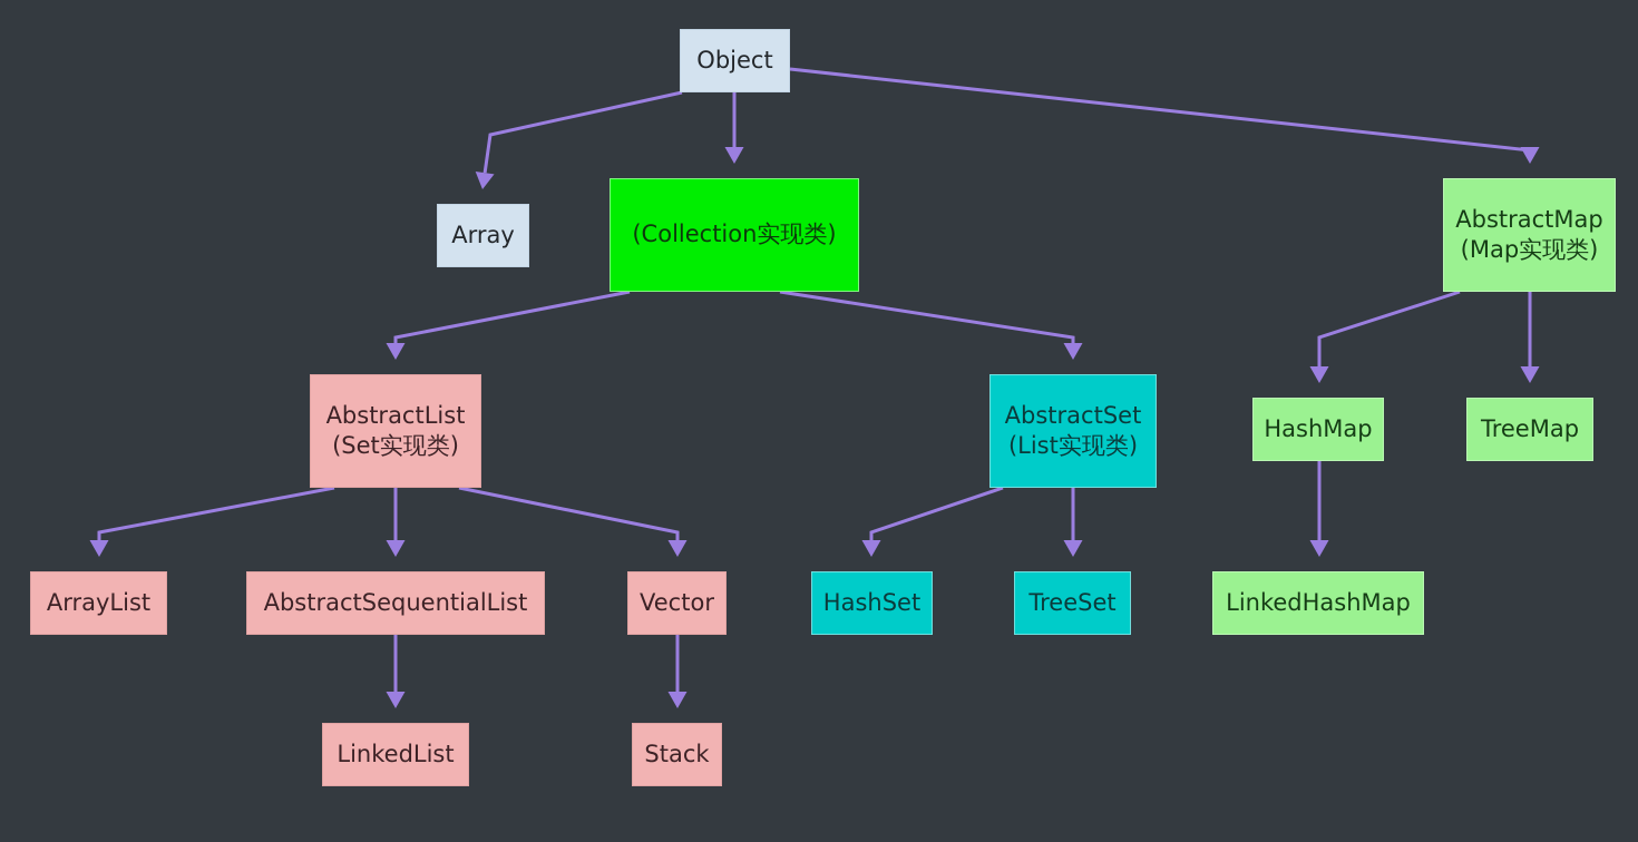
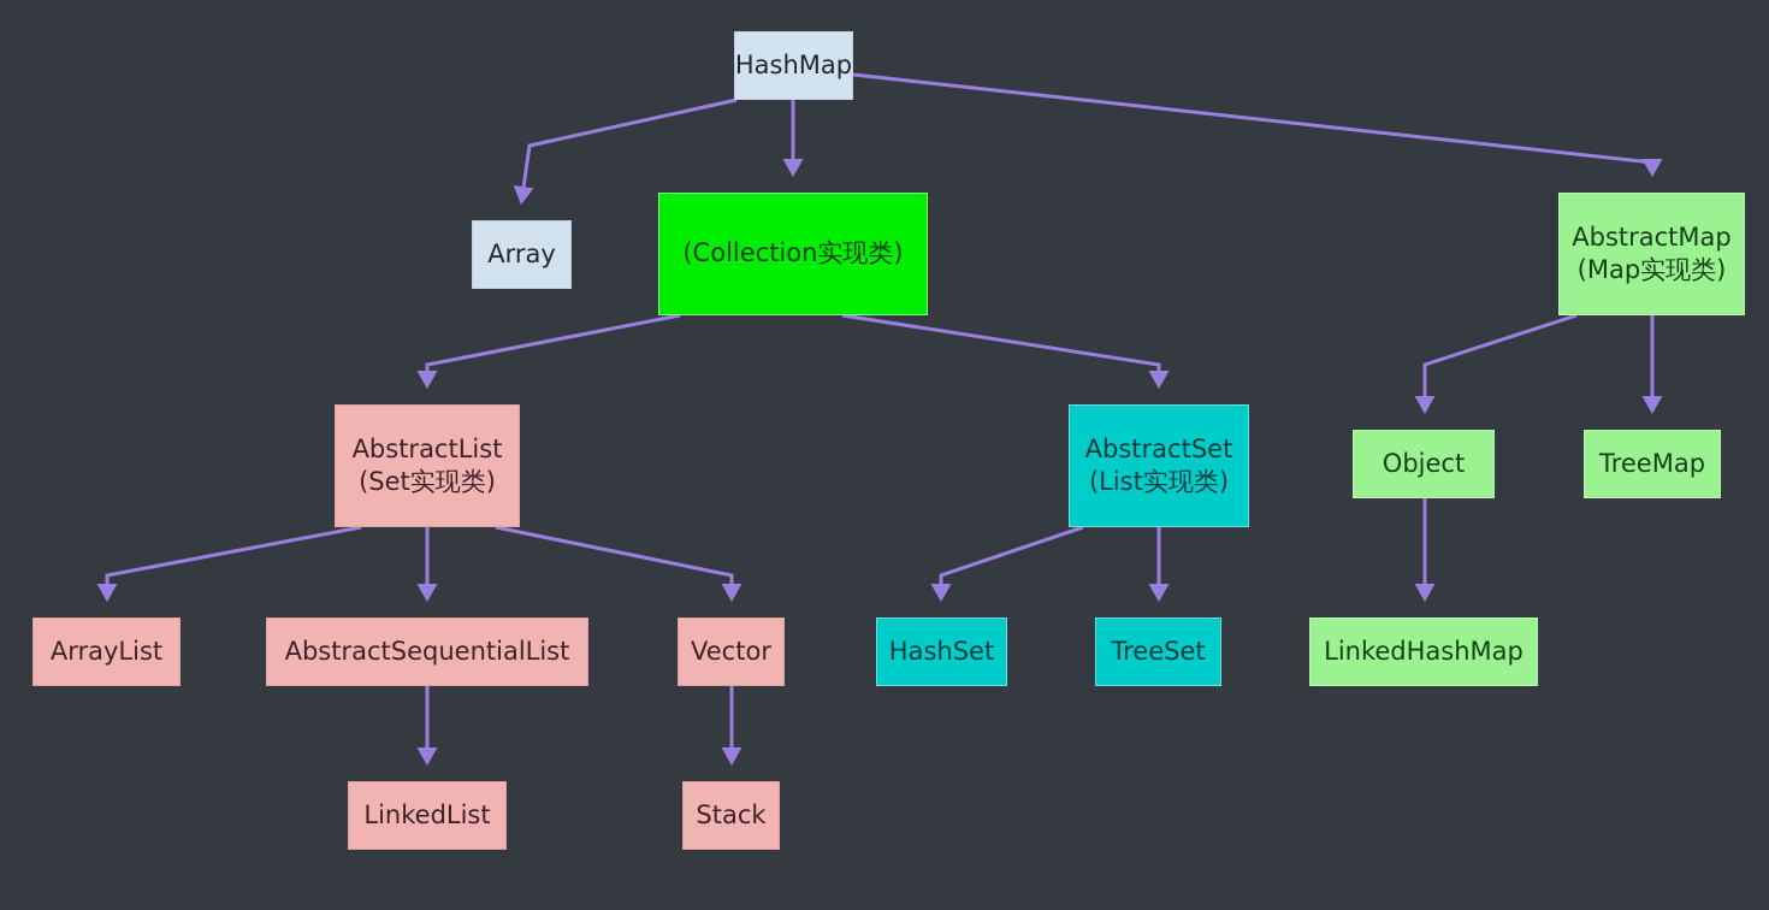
- Object
+ HashMap
  Array
  (Collection实现类)
  AbstractMap
  (Map实现类)
  AbstractList
  (Set实现类)
  AbstractSet
  (List实现类)
- HashMap
+ Object
  TreeMap
  ArrayList
  AbstractSequentialList
  Vector
  HashSet
  TreeSet
  LinkedHashMap
  LinkedList
  Stack
